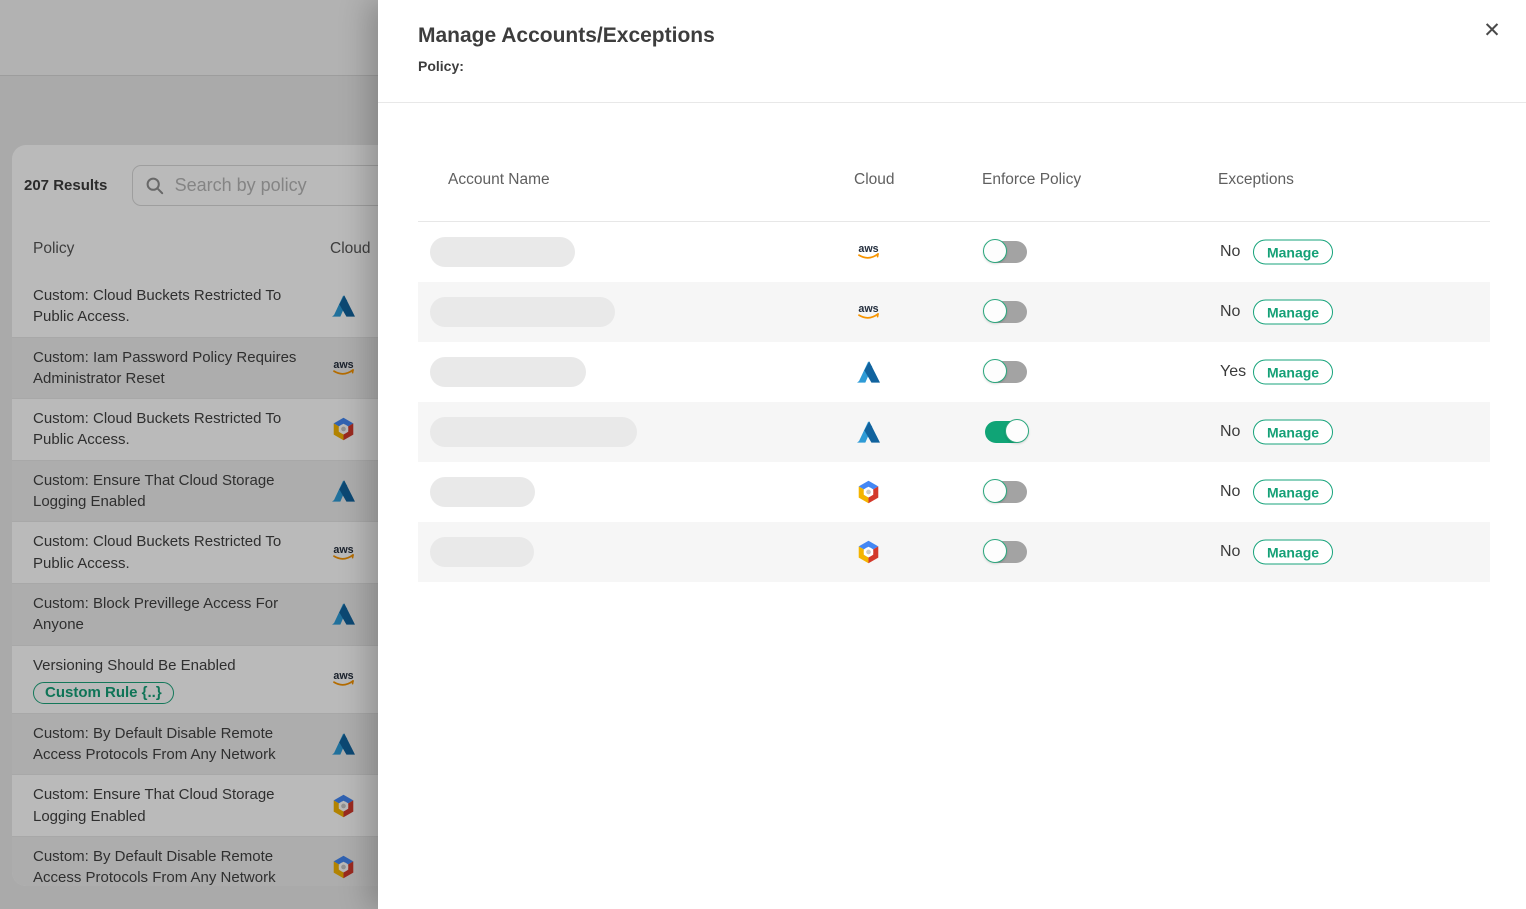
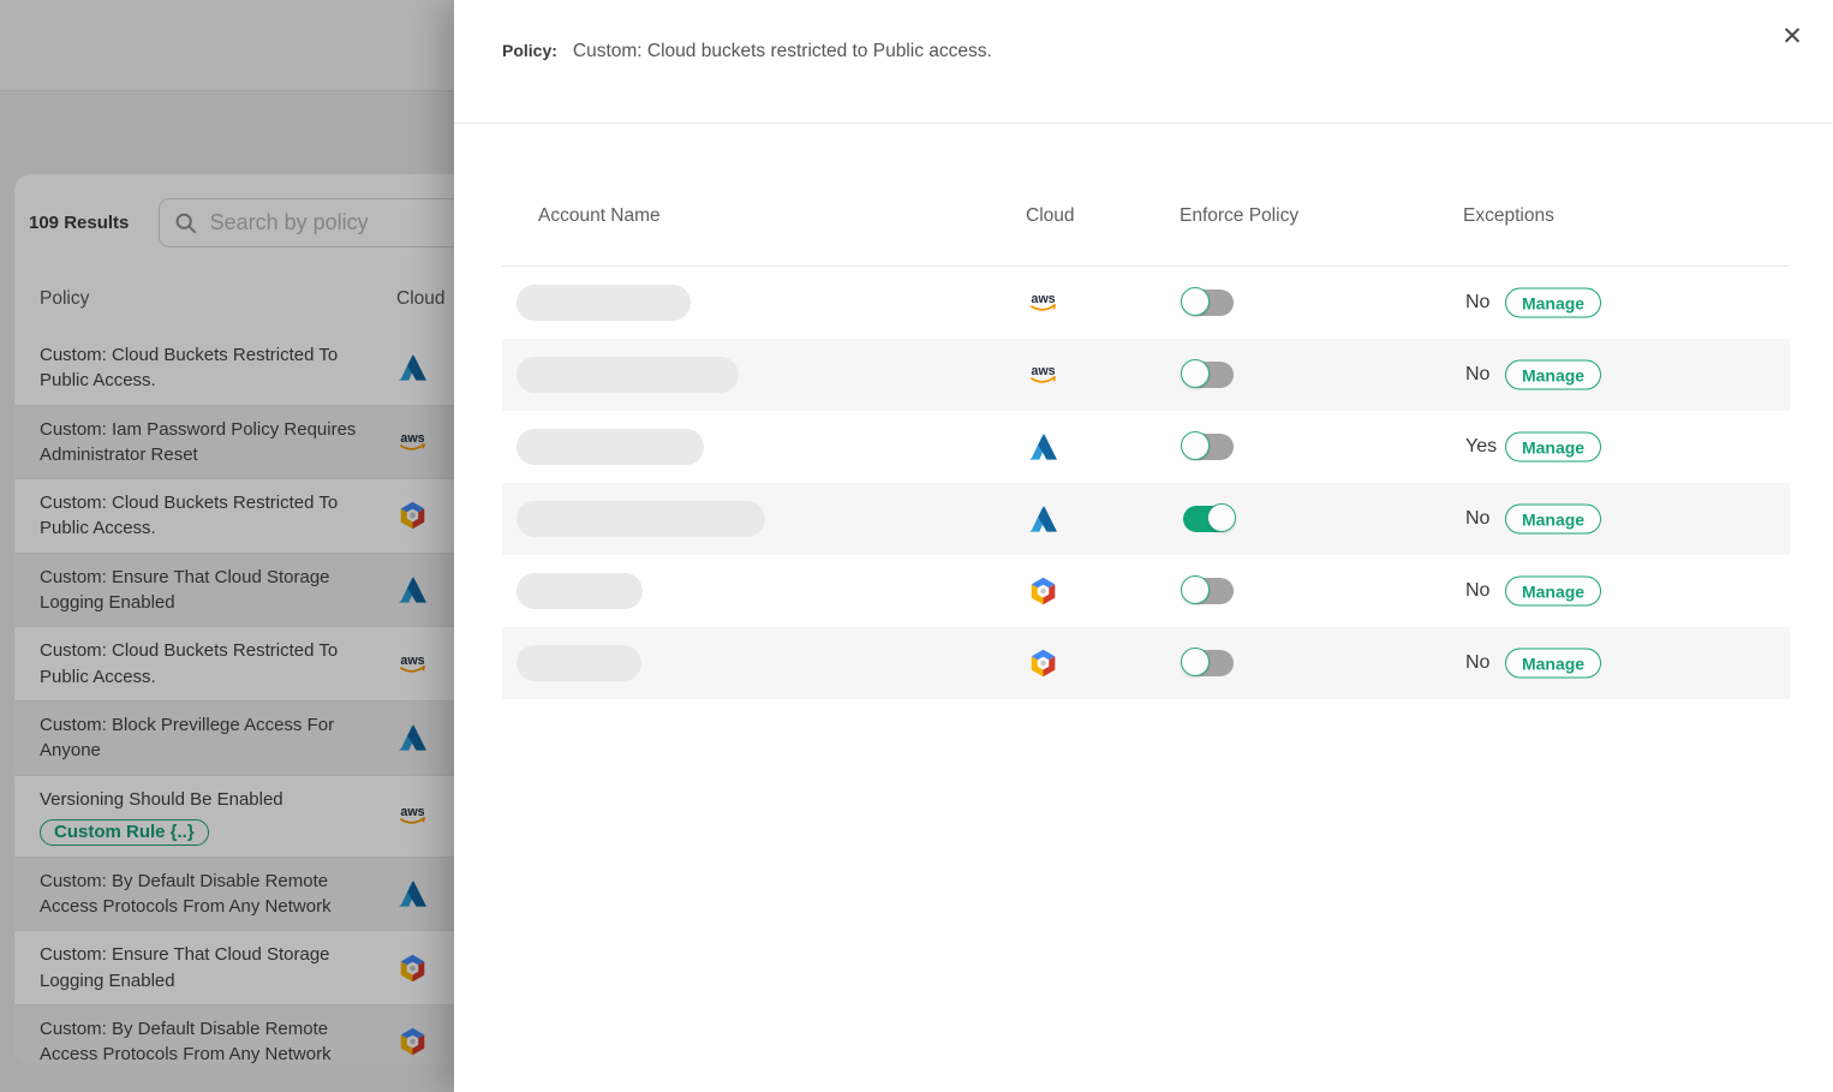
- 207 Results
+ 109 Results
  Search by policy
  Policy
  Cloud
  Custom: Cloud Buckets Restricted To Public Access.
  Custom: Iam Password Policy Requires Administrator Reset
  Custom: Cloud Buckets Restricted To Public Access.
  Custom: Ensure That Cloud Storage Logging Enabled
  Custom: Cloud Buckets Restricted To Public Access.
  Custom: Block Previllege Access For Anyone
  Versioning Should Be Enabled
  Custom Rule {..}
  Custom: By Default Disable Remote Access Protocols From Any Network
  Custom: Ensure That Cloud Storage Logging Enabled
  Custom: By Default Disable Remote Access Protocols From Any Network
- Manage Accounts/Exceptions
  Policy:
+ Custom: Cloud buckets restricted to Public access.
  ✕
  Account Name
  Cloud
  Enforce Policy
  Exceptions
  No
  Manage
  No
  Manage
  Yes
  Manage
  No
  Manage
  No
  Manage
  No
  Manage
